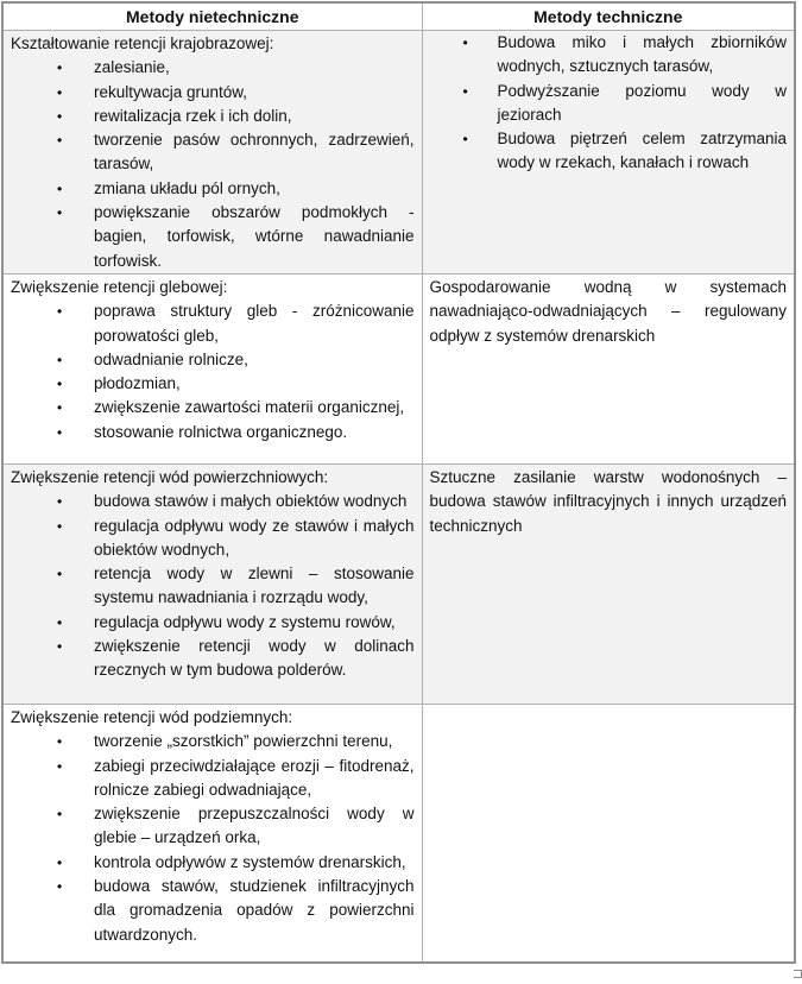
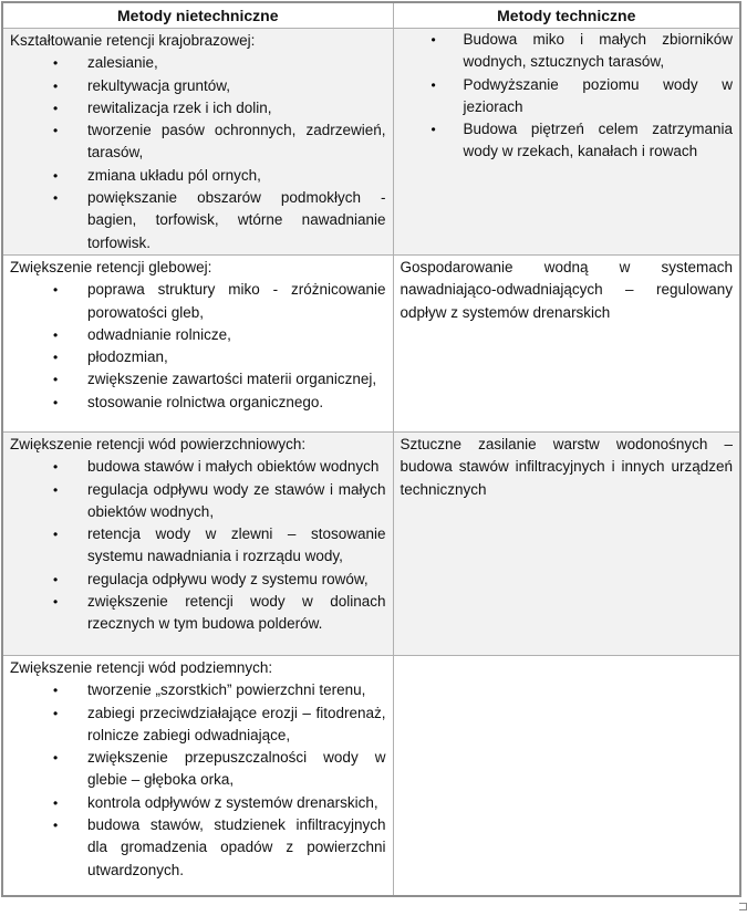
  Metody nietechniczne	Metody techniczne
  Kształtowanie retencji krajobrazowej:• zalesianie,• rekultywacja gruntów,• rewitalizacja rzek i ich dolin,• tworzenie pasów ochronnych, zadrzewień, tarasów,• zmiana układu pól ornych,• powiększanie obszarów podmokłych - bagien, torfowisk, wtórne nawadnianie torfowisk.	• Budowa miko i małych zbiorników wodnych, sztucznych tarasów,• Podwyższanie poziomu wody w jeziorach• Budowa piętrzeń celem zatrzymania wody w rzekach, kanałach i rowach
- Zwiększenie retencji glebowej:• poprawa struktury gleb - zróżnicowanie porowatości gleb,• odwadnianie rolnicze,• płodozmian,• zwiększenie zawartości materii organicznej,• stosowanie rolnictwa organicznego.	Gospodarowanie wodną w systemach nawadniająco-odwadniających – regulowany odpływ z systemów drenarskich
+ Zwiększenie retencji glebowej:• poprawa struktury miko - zróżnicowanie porowatości gleb,• odwadnianie rolnicze,• płodozmian,• zwiększenie zawartości materii organicznej,• stosowanie rolnictwa organicznego.	Gospodarowanie wodną w systemach nawadniająco-odwadniających – regulowany odpływ z systemów drenarskich
  Zwiększenie retencji wód powierzchniowych:• budowa stawów i małych obiektów wodnych• regulacja odpływu wody ze stawów i małych obiektów wodnych,• retencja wody w zlewni – stosowanie systemu nawadniania i rozrządu wody,• regulacja odpływu wody z systemu rowów,• zwiększenie retencji wody w dolinach rzecznych w tym budowa polderów.	Sztuczne zasilanie warstw wodonośnych – budowa stawów infiltracyjnych i innych urządzeń technicznych
- Zwiększenie retencji wód podziemnych:• tworzenie „szorstkich” powierzchni terenu,• zabiegi przeciwdziałające erozji – fitodrenaż, rolnicze zabiegi odwadniające,• zwiększenie przepuszczalności wody w glebie – urządzeń orka,• kontrola odpływów z systemów drenarskich,• budowa stawów, studzienek infiltracyjnych dla gromadzenia opadów z powierzchni utwardzonych.
+ Zwiększenie retencji wód podziemnych:• tworzenie „szorstkich” powierzchni terenu,• zabiegi przeciwdziałające erozji – fitodrenaż, rolnicze zabiegi odwadniające,• zwiększenie przepuszczalności wody w glebie – głęboka orka,• kontrola odpływów z systemów drenarskich,• budowa stawów, studzienek infiltracyjnych dla gromadzenia opadów z powierzchni utwardzonych.
